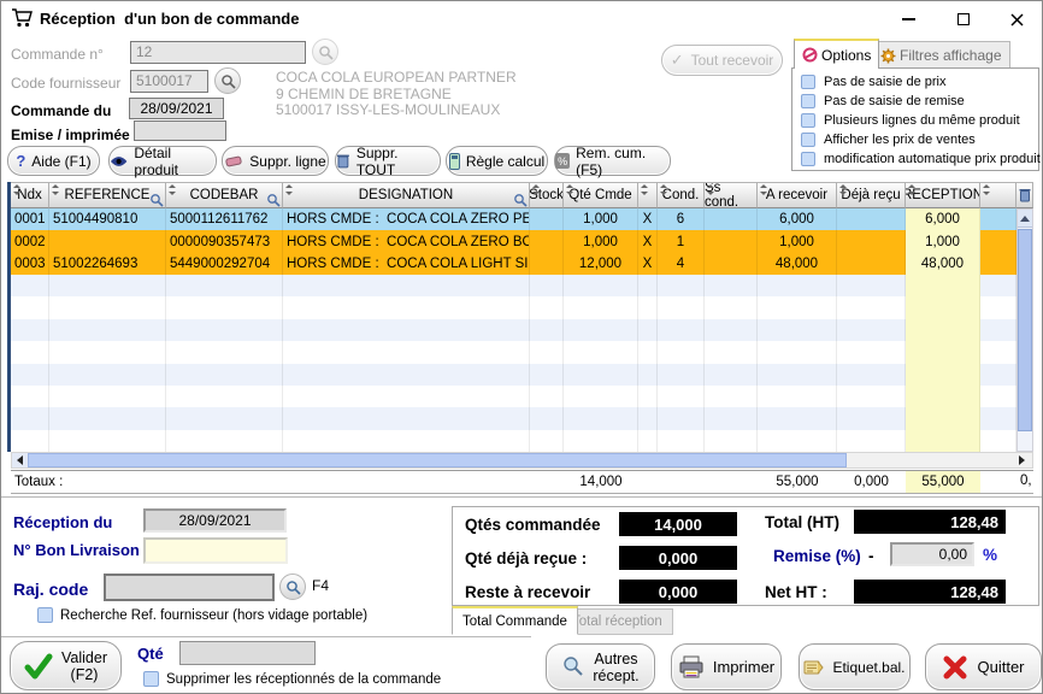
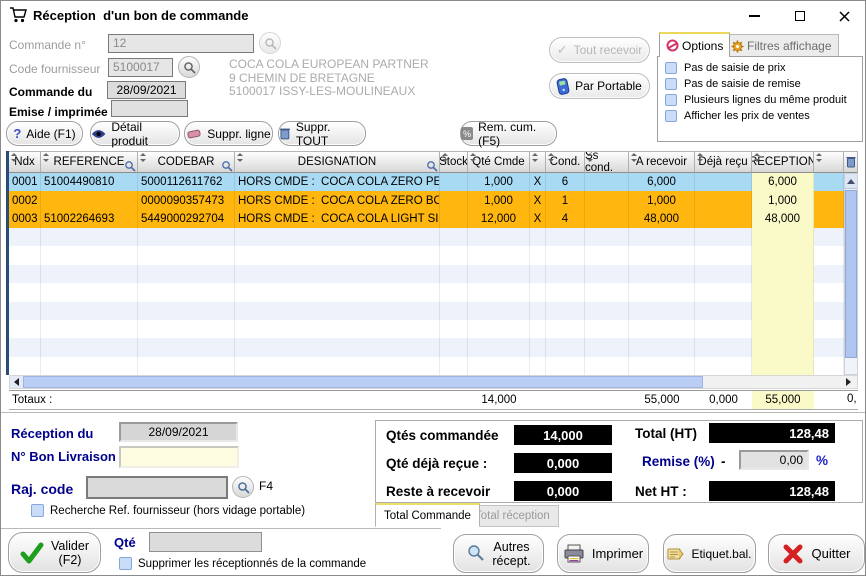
  Réception d'un bon de commande
  Commande n°
  12
  Code fournisseur
  5100017
  Commande du
  28/09/2021
  Emise / imprimée
  COCA COLA EUROPEAN PARTNER
  9 CHEMIN DE BRETAGNE
  5100017 ISSY-LES-MOULINEAUX
  ✓
  Tout recevoir
+ Par Portable
  Options
  Filtres affichage
  Pas de saisie de prix
  Pas de saisie de remise
  Plusieurs lignes du même produit
  Afficher les prix de ventes
- modification automatique prix produit
  ?
  Aide (F1)
  Détail produit
  Suppr. ligne
  Suppr. TOUT
- Règle calcul
  %
  Rem. cum. (F5)
  Ndx
  REFERENCE
  CODEBAR
  DESIGNATION
  Stock
  Qté Cmde
  Cond.
  Ss cond.
  A recevoir
  Déjà reçu
  RECEPTION
  0001
  51004490810
  5000112611762
  HORS CMDE : COCA COLA ZERO PE
  1,000
  X
  6
  6,000
  6,000
  0002
  0000090357473
  HORS CMDE : COCA COLA ZERO BO
  1,000
  X
  1
  1,000
  1,000
  0003
  51002264693
  5449000292704
  HORS CMDE : COCA COLA LIGHT SI
  12,000
  X
  4
  48,000
  48,000
  Totaux :
  14,000
  55,000
  0,000
  55,000
  0,
  Réception du
  28/09/2021
  N° Bon Livraison
  Raj. code
  F4
  Recherche Ref. fournisseur (hors vidage portable)
  Qtés commandée
  14,000
  Qté déjà reçue :
  0,000
  Reste à recevoir
  0,000
  Total (HT)
  128,48
  Remise (%)
  -
  0,00
  %
  Net HT :
  128,48
  Total Commande
  otal réception
  Valider
  (F2)
  Qté
  Supprimer les réceptionnés de la commande
  Autres
  récept.
  Imprimer
  Etiquet.bal.
  Quitter
